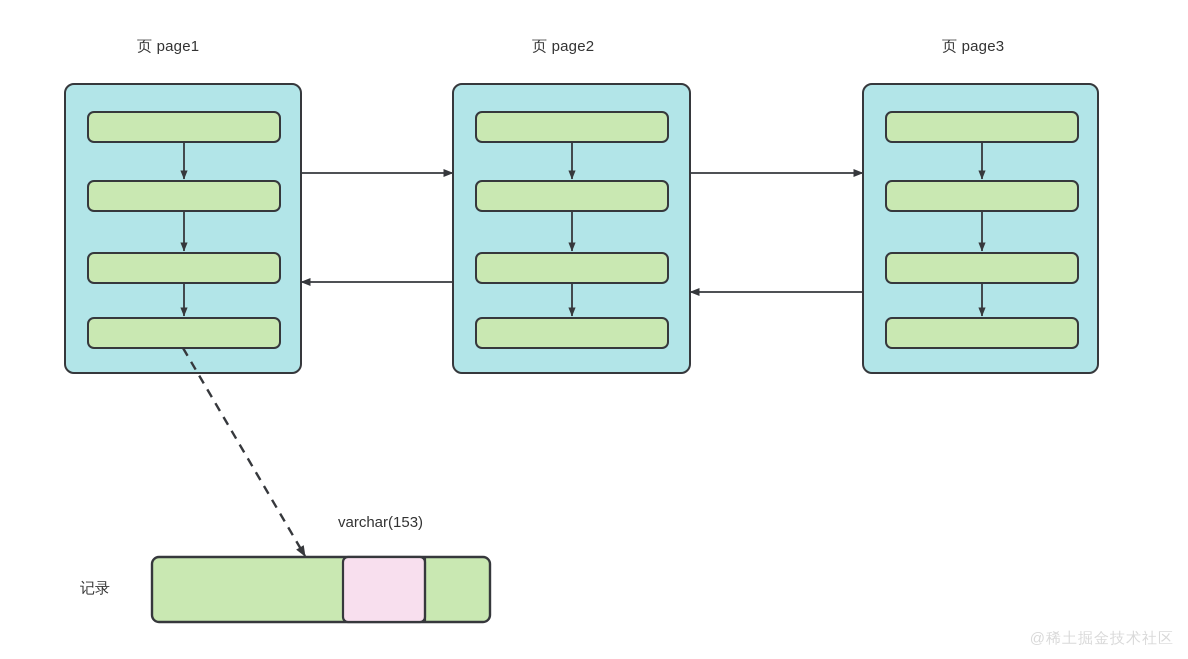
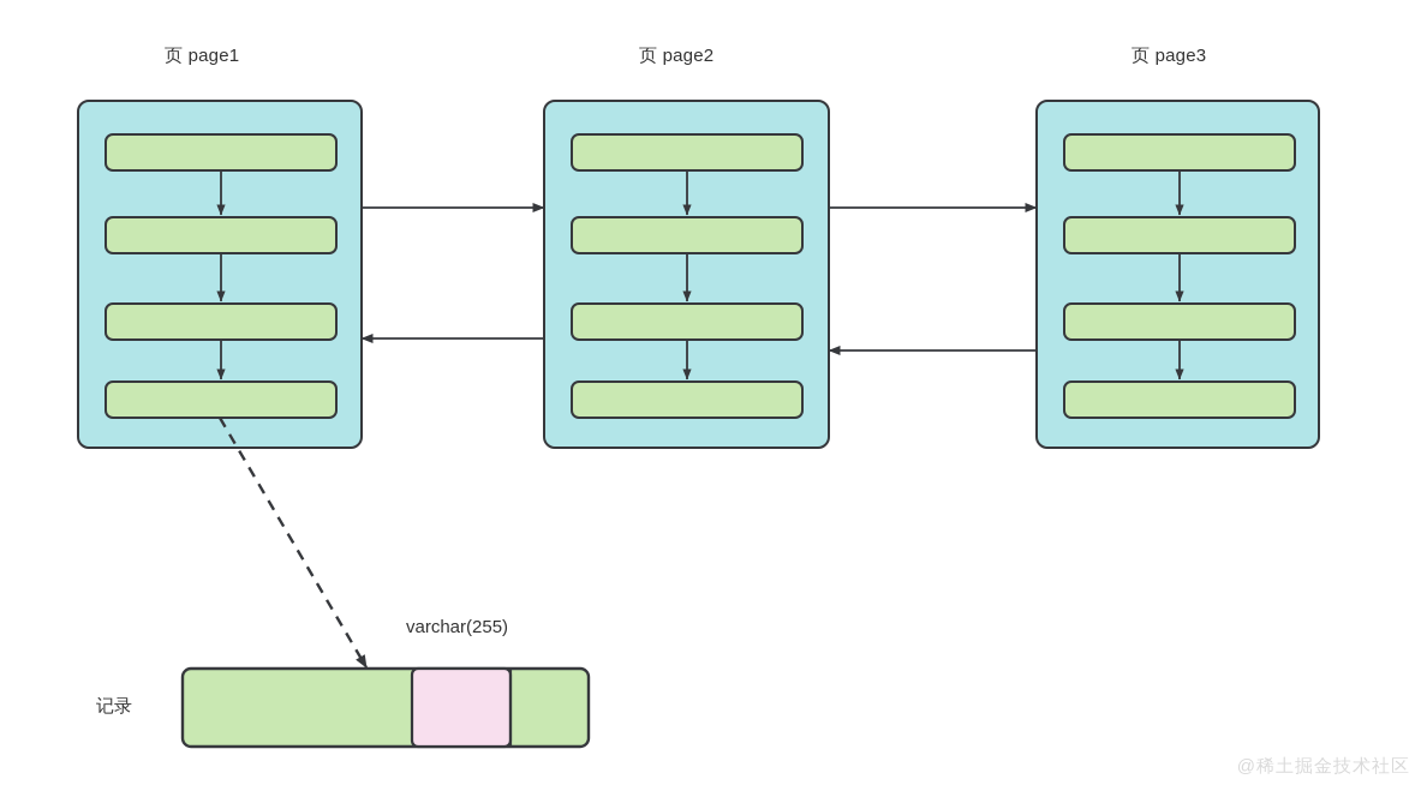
  页 page1
  页 page2
  页 page3
  记录
- varchar(153)
+ varchar(255)
  @稀土掘金技术社区
